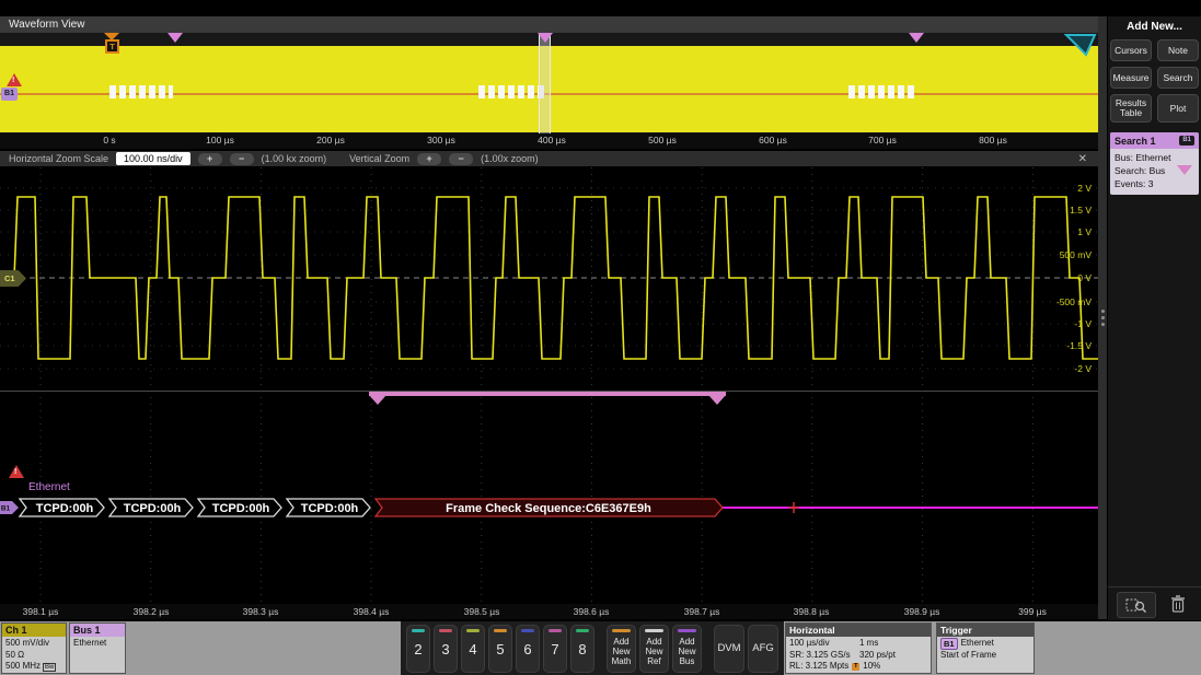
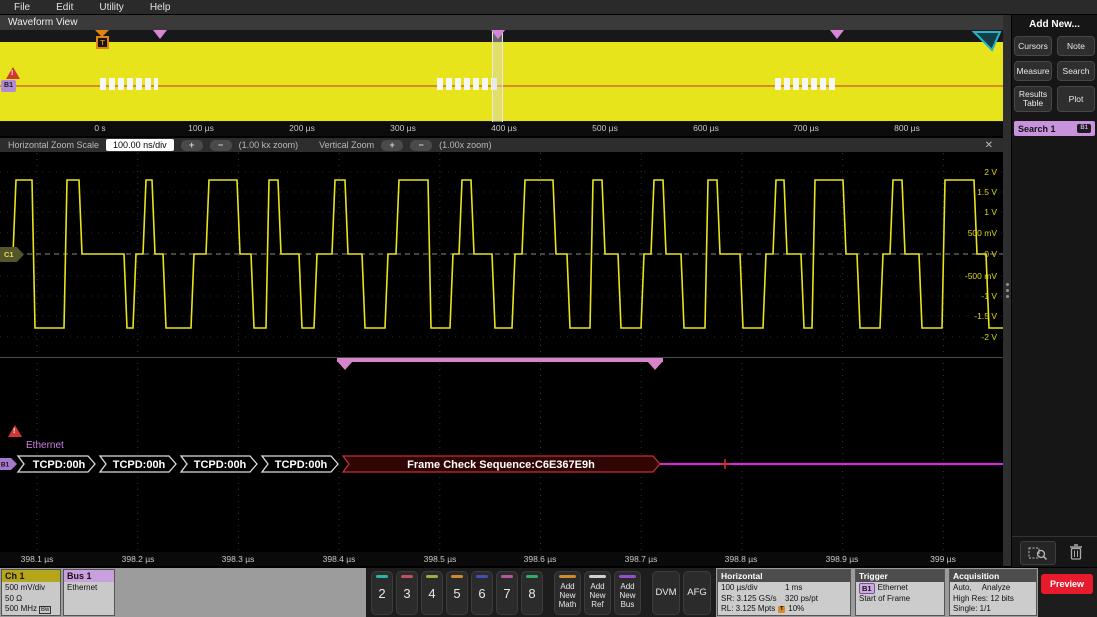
+ File
+ Edit
+ Utility
+ Help
  Waveform View
  T
  0 s
  100 µs
  200 µs
  300 µs
  400 µs
  500 µs
  600 µs
  700 µs
  800 µs
  Horizontal Zoom Scale
  100.00 ns/div
  +
  −
  (1.00 kx zoom)
  Vertical Zoom
  +
  −
  (1.00x zoom)
  ✕
  2 V
  1.5 V
  1 V
  500 mV
  0 V
  -500 mV
  -1 V
  -1.5 V
  -2 V
  C1
  Ethernet
  TCPD:00h
  TCPD:00h
  TCPD:00h
  TCPD:00h
  Frame Check Sequence:C6E367E9h
  398.1 µs
  398.2 µs
  398.3 µs
  398.4 µs
  398.5 µs
  398.6 µs
  398.7 µs
  398.8 µs
  398.9 µs
  399 µs
  Add New...
  Cursors
  Note
  Measure
  Search
  Results Table
  Plot
  Search 1
- Bus: Ethernet
- Search: Bus
- Events: 3
  Ch 1
  500 mV/div
  50 Ω
  500 MHz
  Bus 1
  Ethernet
  2
  3
  4
  5
  6
  7
  8
  Add
  New
  Math
  Add
  New
  Ref
  Add
  New
  Bus
  DVM
  AFG
  Horizontal
  100 µs/div
  1 ms
  SR: 3.125 GS/s
  320 ps/pt
  RL: 3.125 Mpts
  10%
  Trigger
  B1
  Ethernet
  Start of Frame
+ Acquisition
+ Auto,
+ Analyze
+ High Res: 12 bits
+ Single: 1/1
+ Preview
